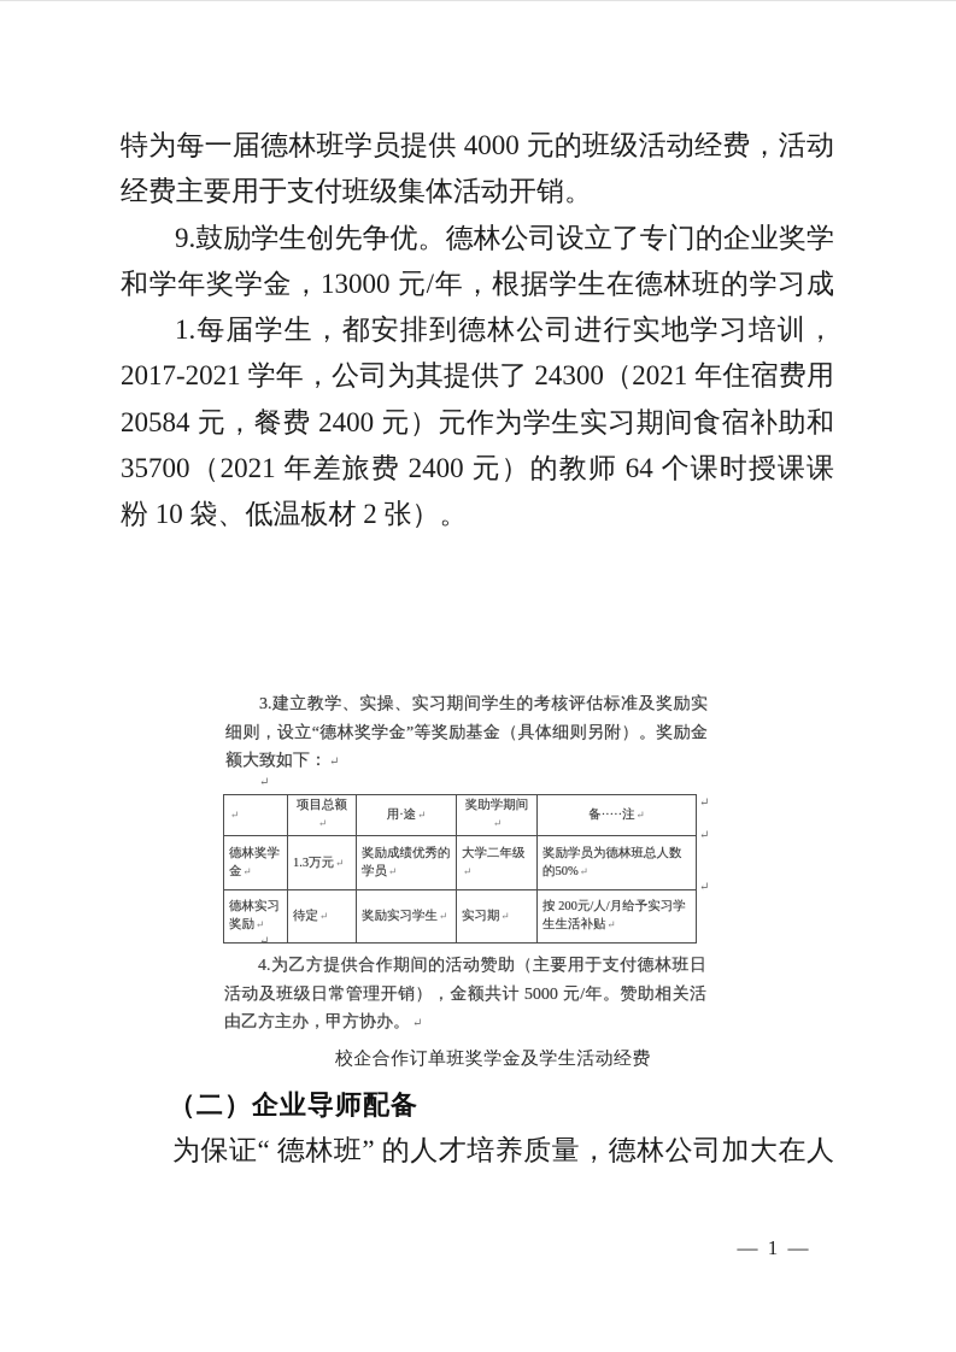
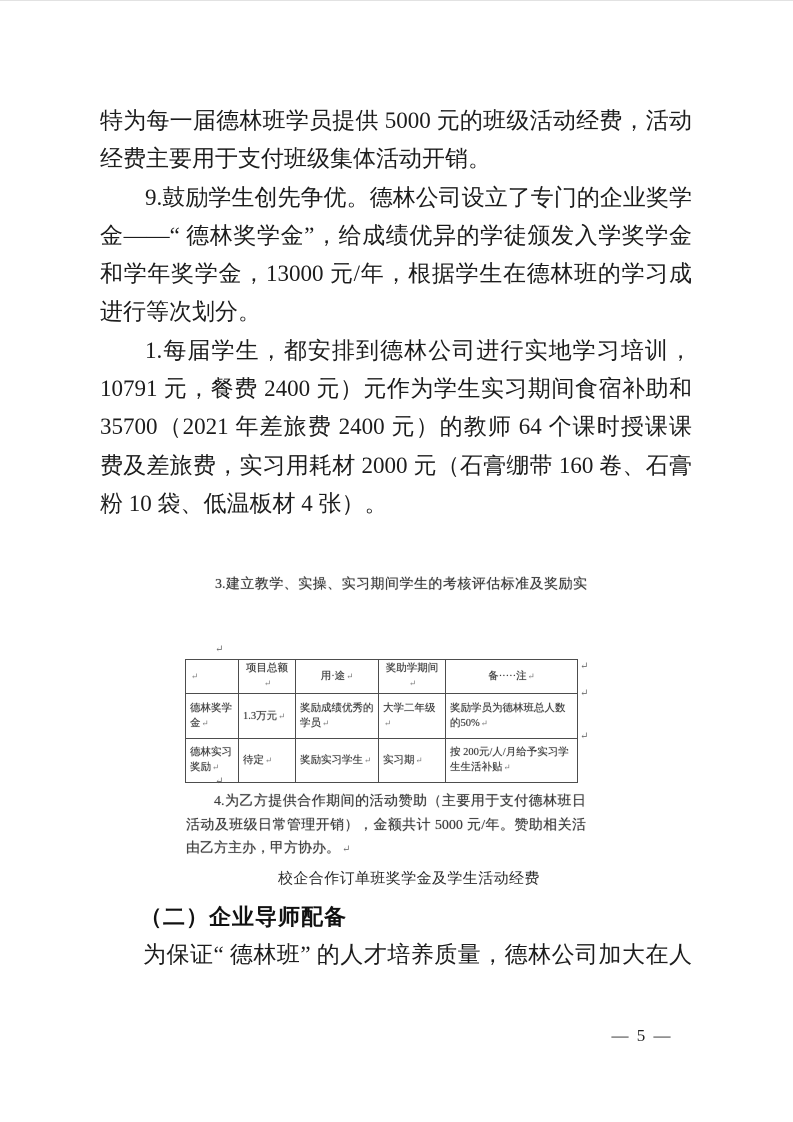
- 特为每一届德林班学员提供 4000 元的班级活动经费，活动
+ 特为每一届德林班学员提供 5000 元的班级活动经费，活动
  经费主要用于支付班级集体活动开销。
  9.鼓励学生创先争优。德林公司设立了专门的企业奖学
+ 金——“ 德林奖学金”，给成绩优异的学徒颁发入学奖学金
  和学年奖学金，13000 元/年，根据学生在德林班的学习成
+ 进行等次划分。
  1.每届学生，都安排到德林公司进行实地学习培训，
- 2017-2021 学年，公司为其提供了 24300（2021 年住宿费用
- 20584 元，餐费 2400 元）元作为学生实习期间食宿补助和
+ 10791 元，餐费 2400 元）元作为学生实习期间食宿补助和
  35700（2021 年差旅费 2400 元）的教师 64 个课时授课课
+ 费及差旅费，实习用耗材 2000 元（石膏绷带 160 卷、石膏
- 粉 10 袋、低温板材 2 张）。
+ 粉 10 袋、低温板材 4 张）。
  3.建立教学、实操、实习期间学生的考核评估标准及奖励实
- 细则，设立“德林奖学金”等奖励基金（具体细则另附）。奖励金
- 额大致如下： ↵
  ↵
  ↵	项目总额↵	用·途↵	奖助学期间↵	备·····注↵
  德林奖学金↵	1.3万元↵	奖励成绩优秀的学员↵	大学二年级↵	奖励学员为德林班总人数的50%↵
  德林实习奖励↵	待定↵	奖励实习学生↵	实习期↵	按 200元/人/月给予实习学生生活补贴↵
  ↵
  ↵
  ↵
  ↵
  4.为乙方提供合作期间的活动赞助（主要用于支付德林班日
  活动及班级日常管理开销），金额共计 5000 元/年。赞助相关活
  由乙方主办，甲方协办。 ↵
  校企合作订单班奖学金及学生活动经费
  （二）企业导师配备
  为保证“ 德林班” 的人才培养质量，德林公司加大在人
- — 1 —
+ — 5 —
